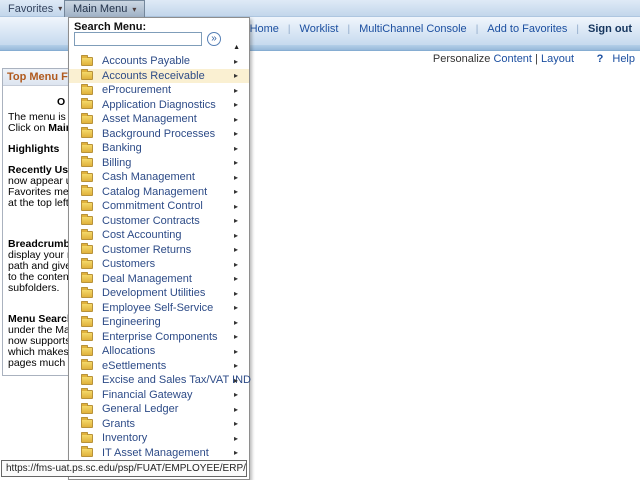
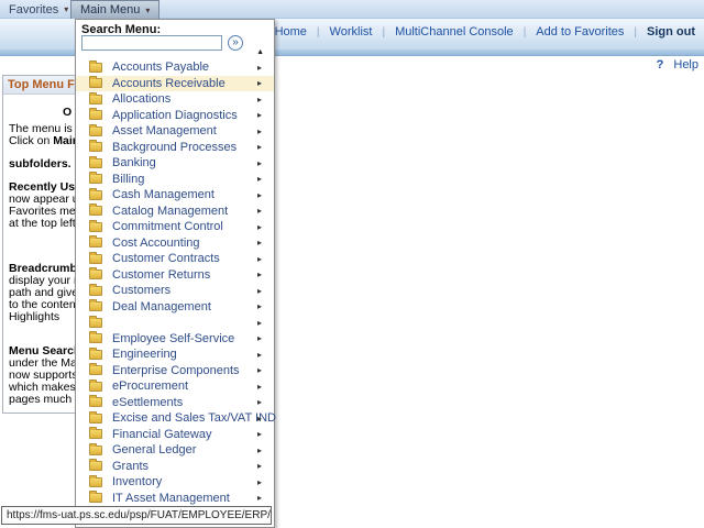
  Favorites
  ▾
  Main Menu
  ▾
  Home
  |
  Worklist
  |
  MultiChannel Console
  |
  Add to Favorites
  |
  Sign out
- Personalize Content | Layout
  ? Help
  Top Menu F
  O
  The menu is
  Click on Mai
- Highlights
+ subfolders.
  Recently Us
  now appear
  Favorites me
  at the top lef
  Breadcrumb
  display your
  path and giv
  to the conten
- subfolders.
+ Highlights
  Menu Searc
  under the Ma
  now support
  which makes
  pages much
  Search Menu:
  »
  Accounts Payable
  ▸
  Accounts Receivable
  ▸
- eProcurement
+ Allocations
  ▸
  Application Diagnostics
  ▸
  Asset Management
  ▸
  Background Processes
  ▸
  Banking
  ▸
  Billing
  ▸
  Cash Management
  ▸
  Catalog Management
  ▸
  Commitment Control
  ▸
- Customer Contracts
+ Cost Accounting
  ▸
- Cost Accounting
+ Customer Contracts
  ▸
  Customer Returns
  ▸
  Customers
  ▸
  Deal Management
  ▸
- Development Utilities
  ▸
  Employee Self-Service
  ▸
  Engineering
  ▸
  Enterprise Components
  ▸
- Allocations
+ eProcurement
  ▸
  eSettlements
  ▸
  Excise and Sales Tax/VAT IND
  ▸
  Financial Gateway
  ▸
  General Ledger
  ▸
  Grants
  ▸
  Inventory
  ▸
  IT Asset Management
  ▸
  https://fms-uat.ps.sc.edu/psp/FUAT/EMPLOYEE/ERP/
